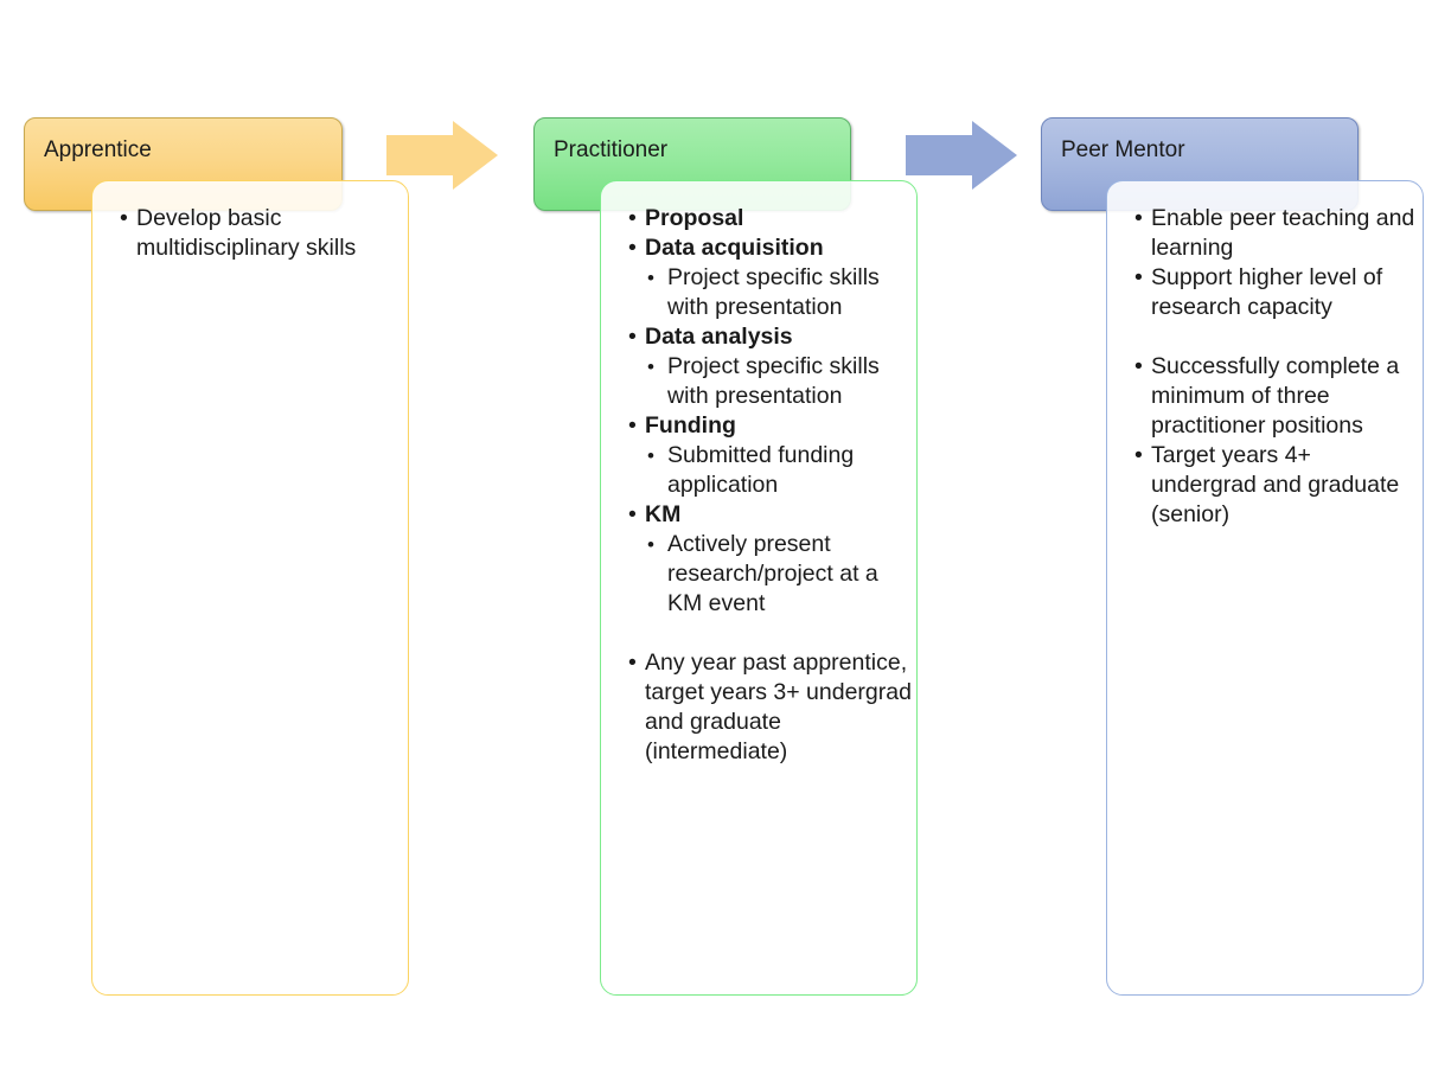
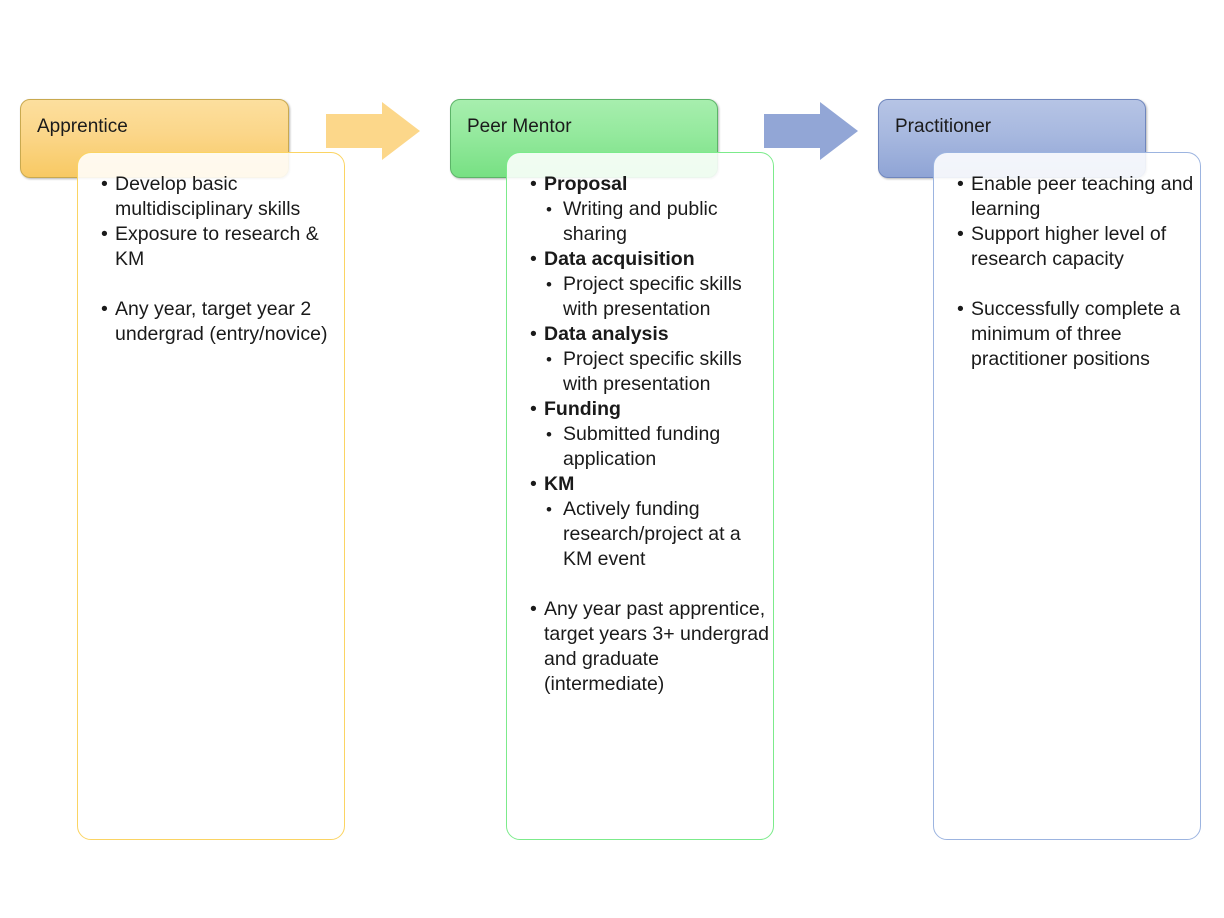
  Apprentice
  Develop basic multidisciplinary skills
+ Exposure to research & KM
+ Any year, target year 2 undergrad (entry/novice)
- Practitioner
+ Peer Mentor
  Proposal
+ Writing and public sharing
  Data acquisition
  Project specific skills with presentation
  Data analysis
  Project specific skills with presentation
  Funding
  Submitted funding application
  KM
- Actively present research/project at a KM event
+ Actively funding research/project at a KM event
  Any year past apprentice, target years 3+ undergrad and graduate (intermediate)
- Peer Mentor
+ Practitioner
  Enable peer teaching and learning
  Support higher level of research capacity
  Successfully complete a minimum of three practitioner positions
- Target years 4+ undergrad and graduate (senior)
